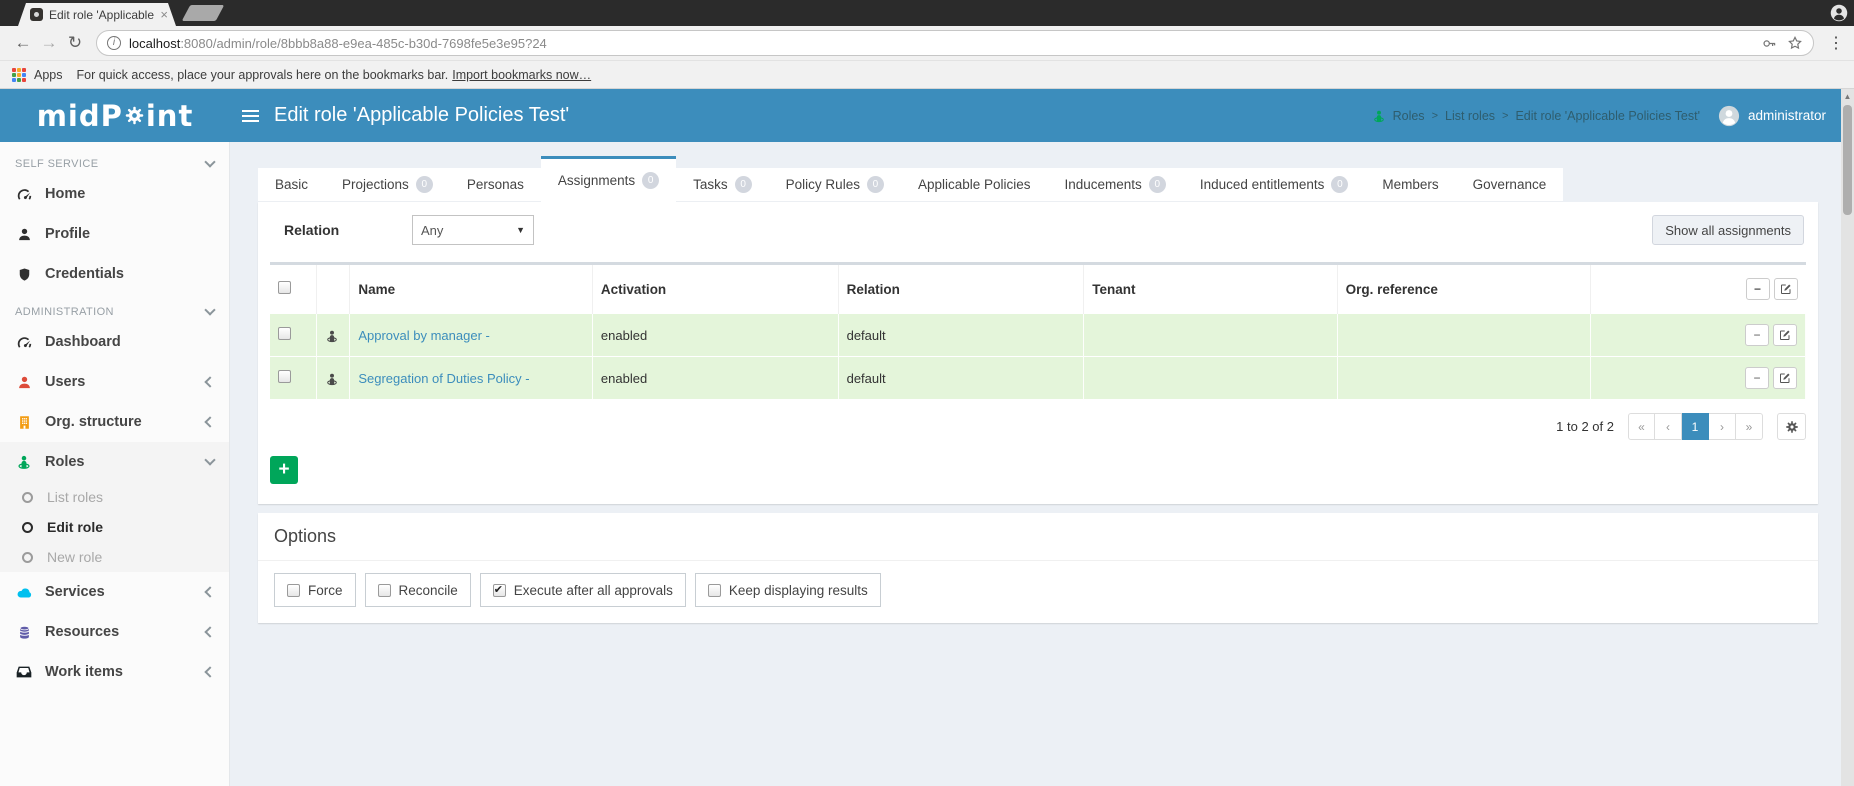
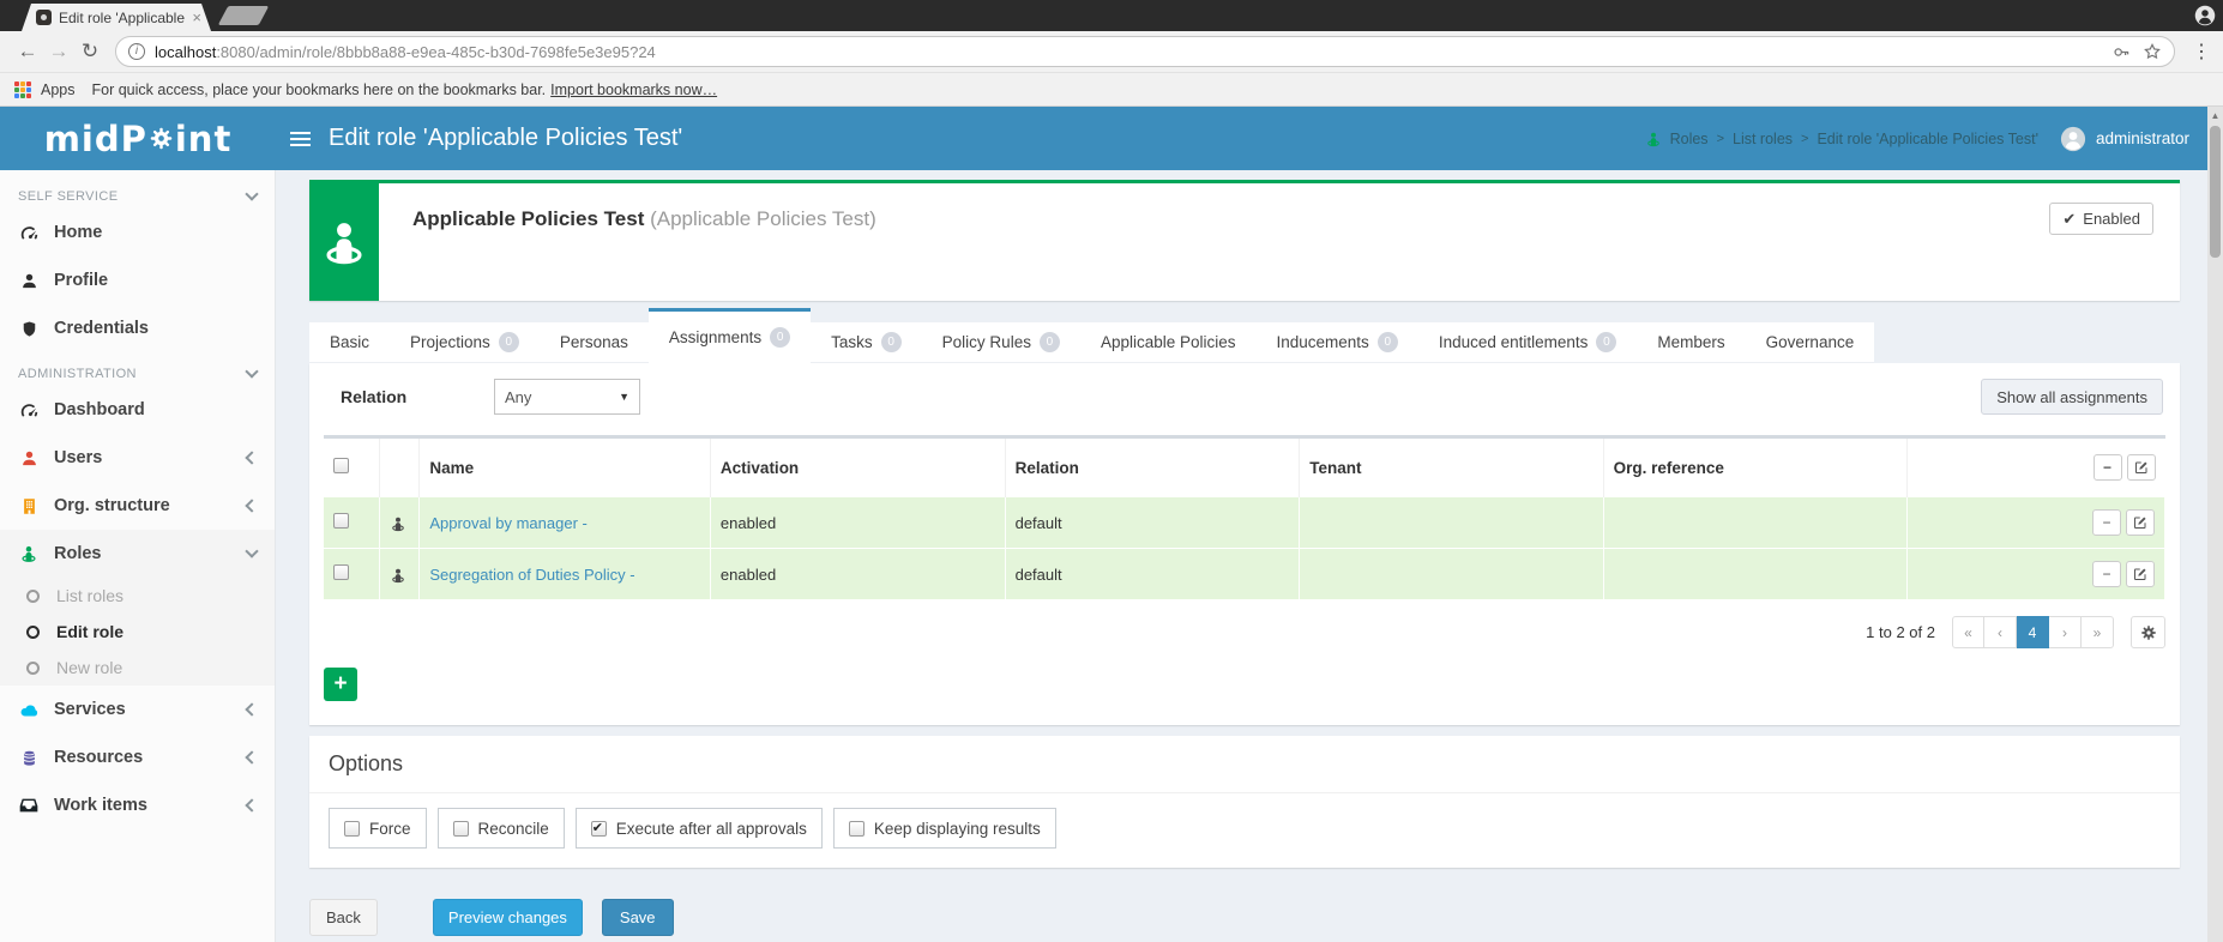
  Edit role 'Applicable
  ×
  ←
  →
  ↻
  i
  localhost
  :8080/admin/role/8bbb8a88-e9ea-485c-b30d-7698fe5e3e95?24
  ⋮
  Apps
- For quick access, place your approvals here on the bookmarks bar.
+ For quick access, place your bookmarks here on the bookmarks bar.
  Import bookmarks now…
  midP
  int
  Edit role 'Applicable Policies Test'
  Roles
  >
  List roles
  >
  Edit role 'Applicable Policies Test'
  administrator
  SELF SERVICE
  Home
  Profile
  Credentials
  ADMINISTRATION
  Dashboard
  Users
  Org. structure
  Roles
  List roles
  Edit role
  New role
  Services
  Resources
  Work items
+ Applicable Policies Test (Applicable Policies Test)
+ ✔
+ Enabled
  Basic
  Projections
  0
  Personas
  Assignments
  0
  Tasks
  0
  Policy Rules
  0
  Applicable Policies
  Inducements
  0
  Induced entitlements
  0
  Members
  Governance
  Relation
  Any
  ▼
  Show all assignments
  		Name	Activation	Relation	Tenant	Org. reference	−
  		Approval by manager -	enabled	default			−
  		Segregation of Duties Policy -	enabled	default			−
  1 to 2 of 2
  «
  ‹
- 1
+ 4
  ›
  »
  +
  Options
  Force
  Reconcile
  Execute after all approvals
  Keep displaying results
+ Back
+ Preview changes
+ Save
  ▲
